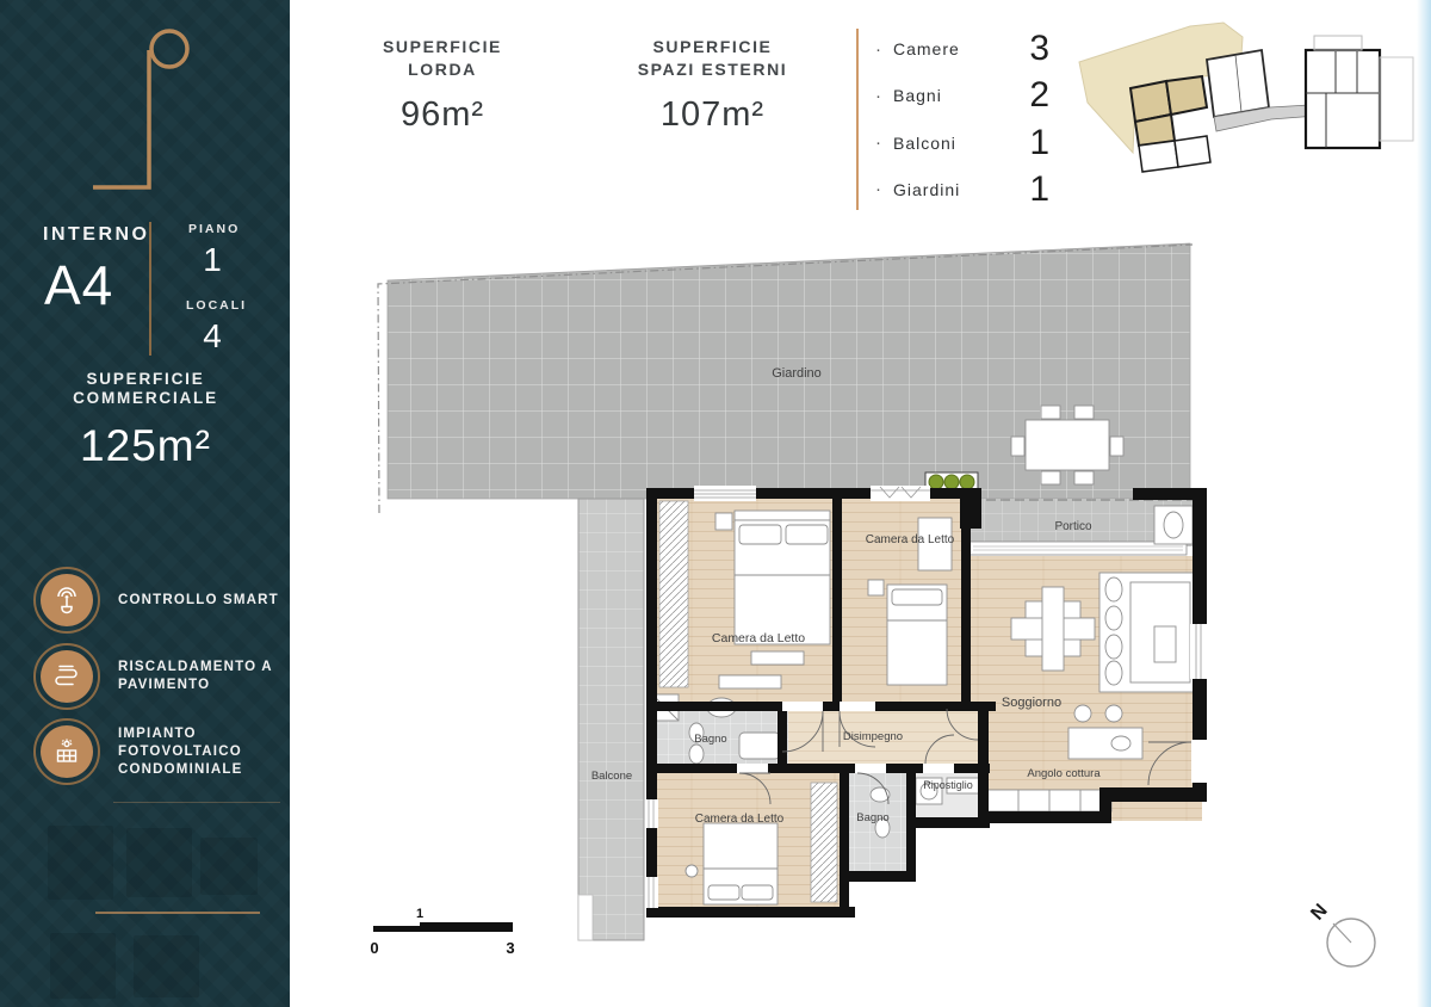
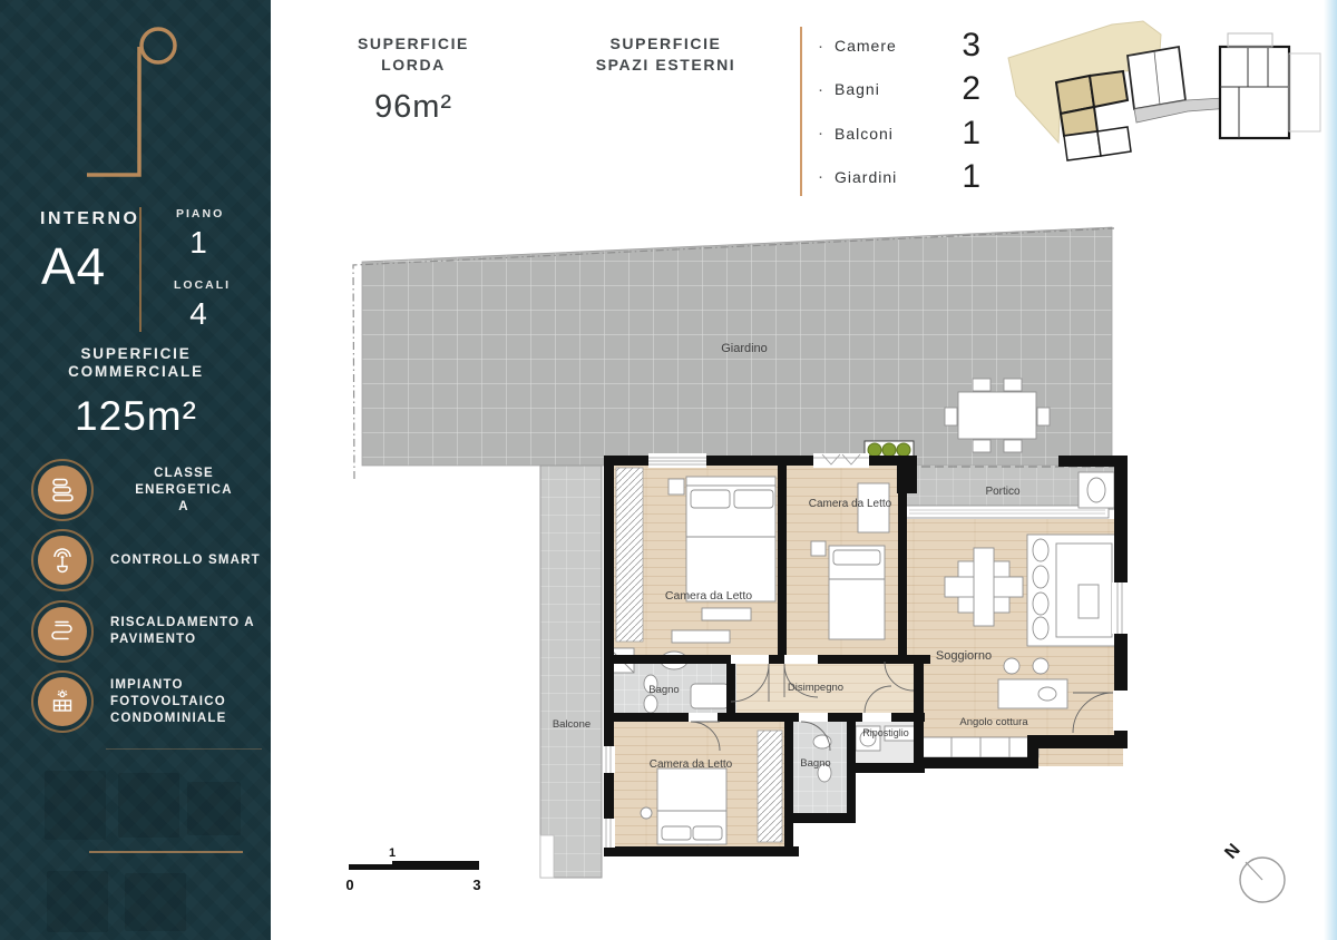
  INTERNO
  A4
  PIANO
  1
  LOCALI
  4
  SUPERFICIE
  COMMERCIALE
  125m²
+ CLASSE ENERGETICA
+ A
  CONTROLLO SMART
  RISCALDAMENTO A
  PAVIMENTO
  IMPIANTO
  FOTOVOLTAICO
  CONDOMINIALE
  SUPERFICIE
  LORDA
  96m²
  SUPERFICIE
  SPAZI ESTERNI
- 107m²
  ·
  Camere
  3
  ·
  Bagni
  2
  ·
  Balconi
  1
  ·
  Giardini
  1
  Giardino
  Portico
  Soggiorno
  Angolo cottura
  Disimpegno
  Bagno
  Bagno
  Ripostiglio
  Camera da Letto
  Camera da Letto
  Camera da Letto
  Balcone
  1
  0
  3
